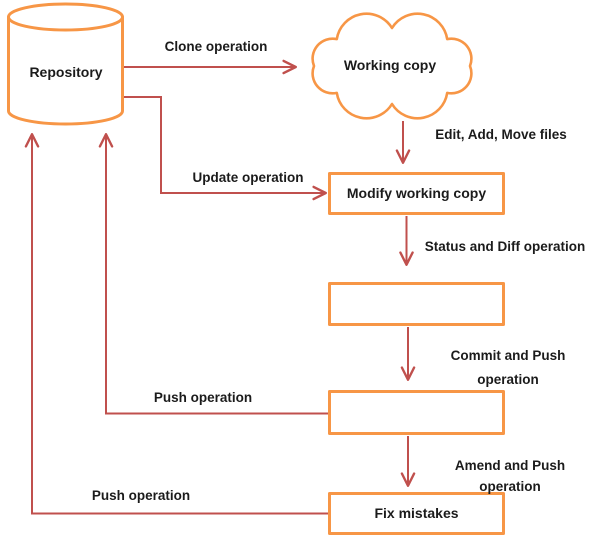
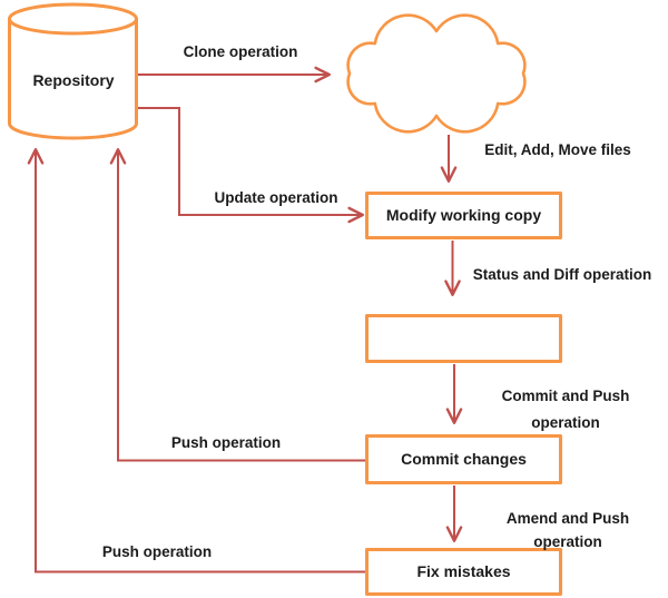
  Repository
- Working copy
  Modify working copy
+ Commit changes
  Fix mistakes
  Clone operation
  Edit, Add, Move files
  Update operation
  Status and Diff operation
  Commit and Push
  operation
  Push operation
  Amend and Push
  operation
  Push operation
